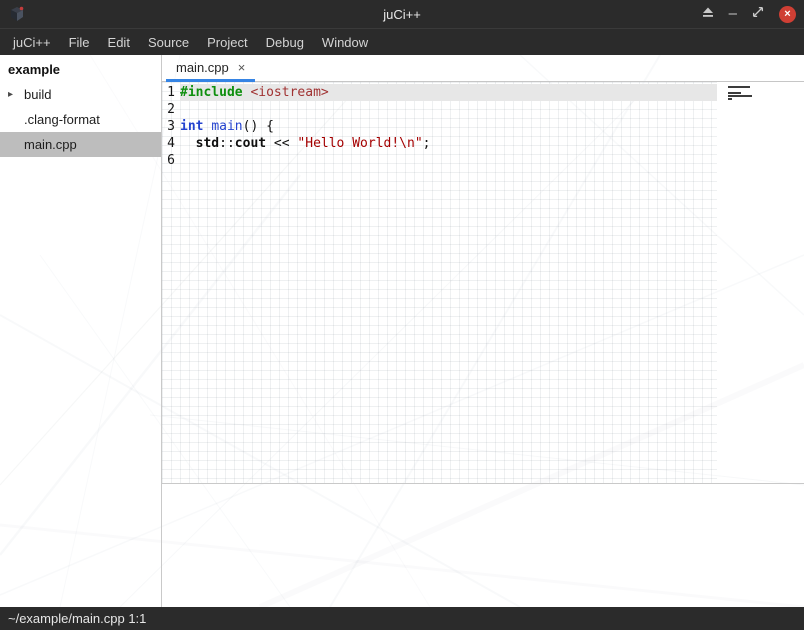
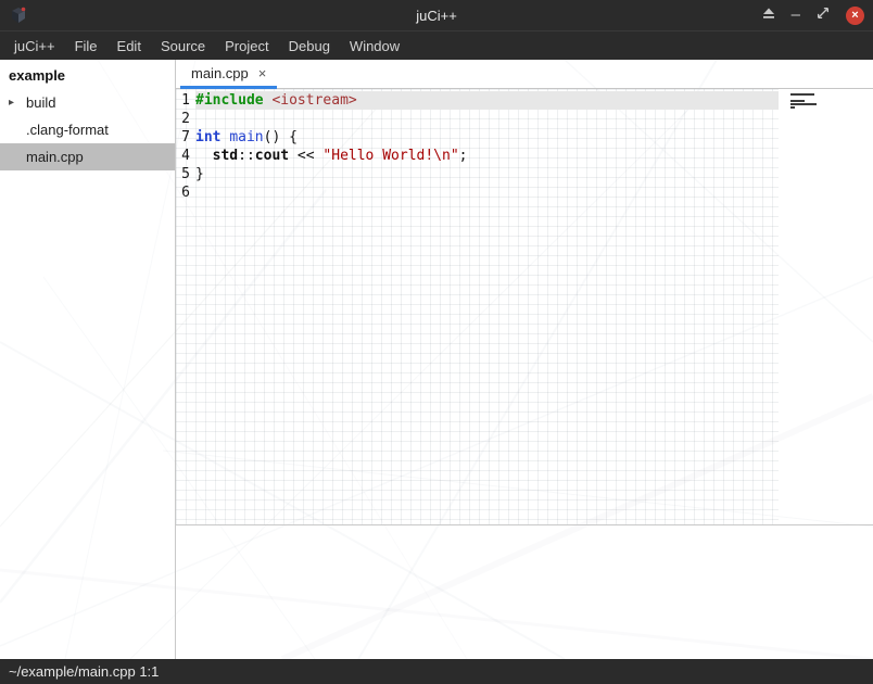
  juCi++
  –
  ×
  juCi++
  File
  Edit
  Source
  Project
  Debug
  Window
  example
  ▸
  build
  .clang-format
  main.cpp
  main.cpp
  ×
  1
  #include <iostream>
  2
- 3
+ 7
  int main() {
  4
  std::cout << "Hello World!\n";
+ 5
+ }
  6
  ~/example/main.cpp 1:1
